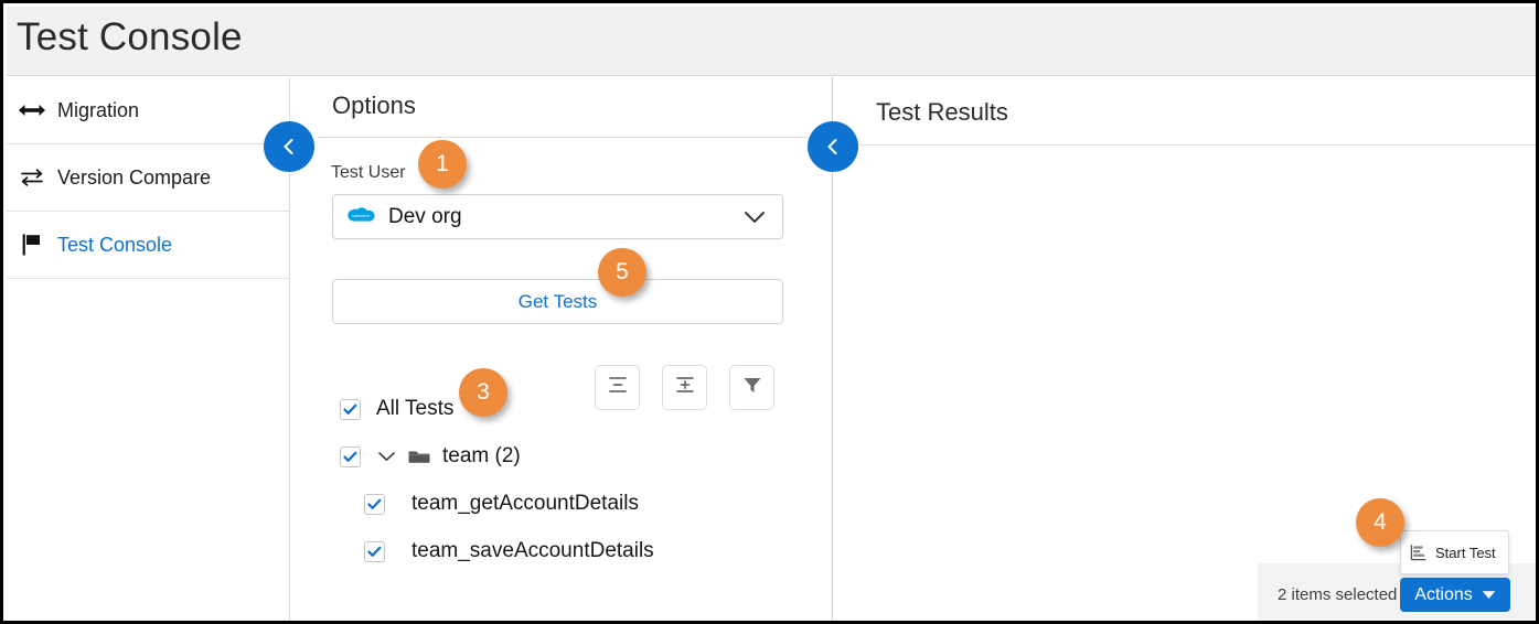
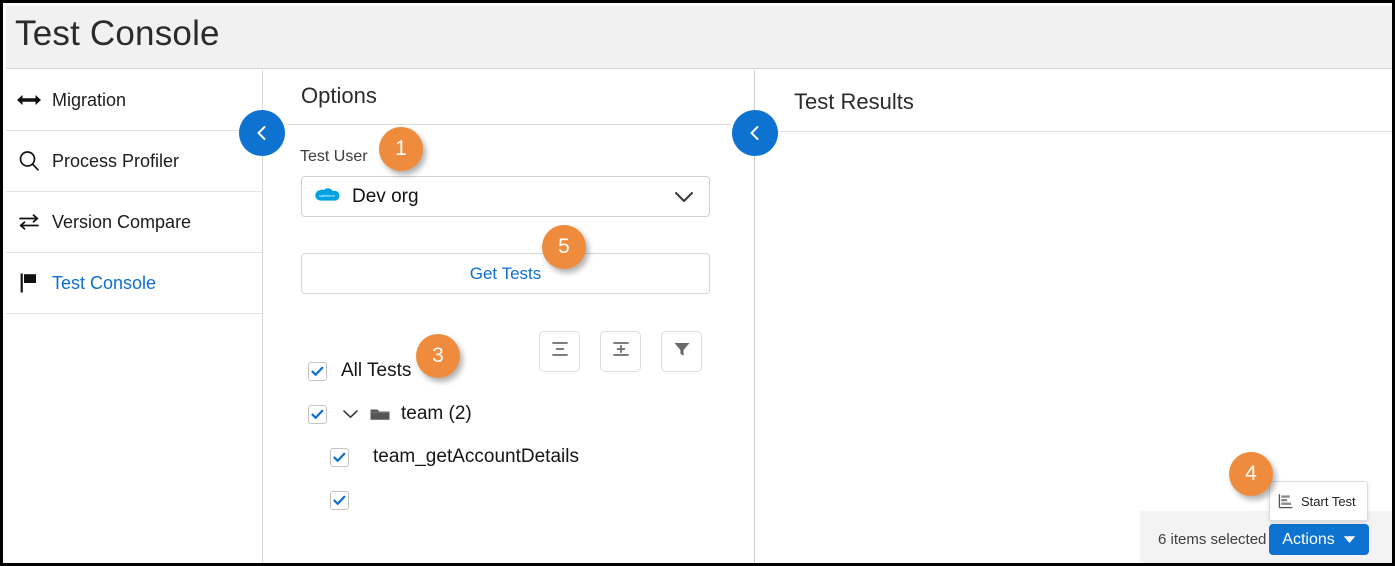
  Test Console
  Migration
+ Process Profiler
  Version Compare
  Test Console
  Options
  Test Results
  Test User
  Dev org
  Get Tests
  All Tests
  team (2)
  team_getAccountDetails
- team_saveAccountDetails
  Start Test
- 2 items selected
+ 6 items selected
  Actions
  1
  5
  3
  4
